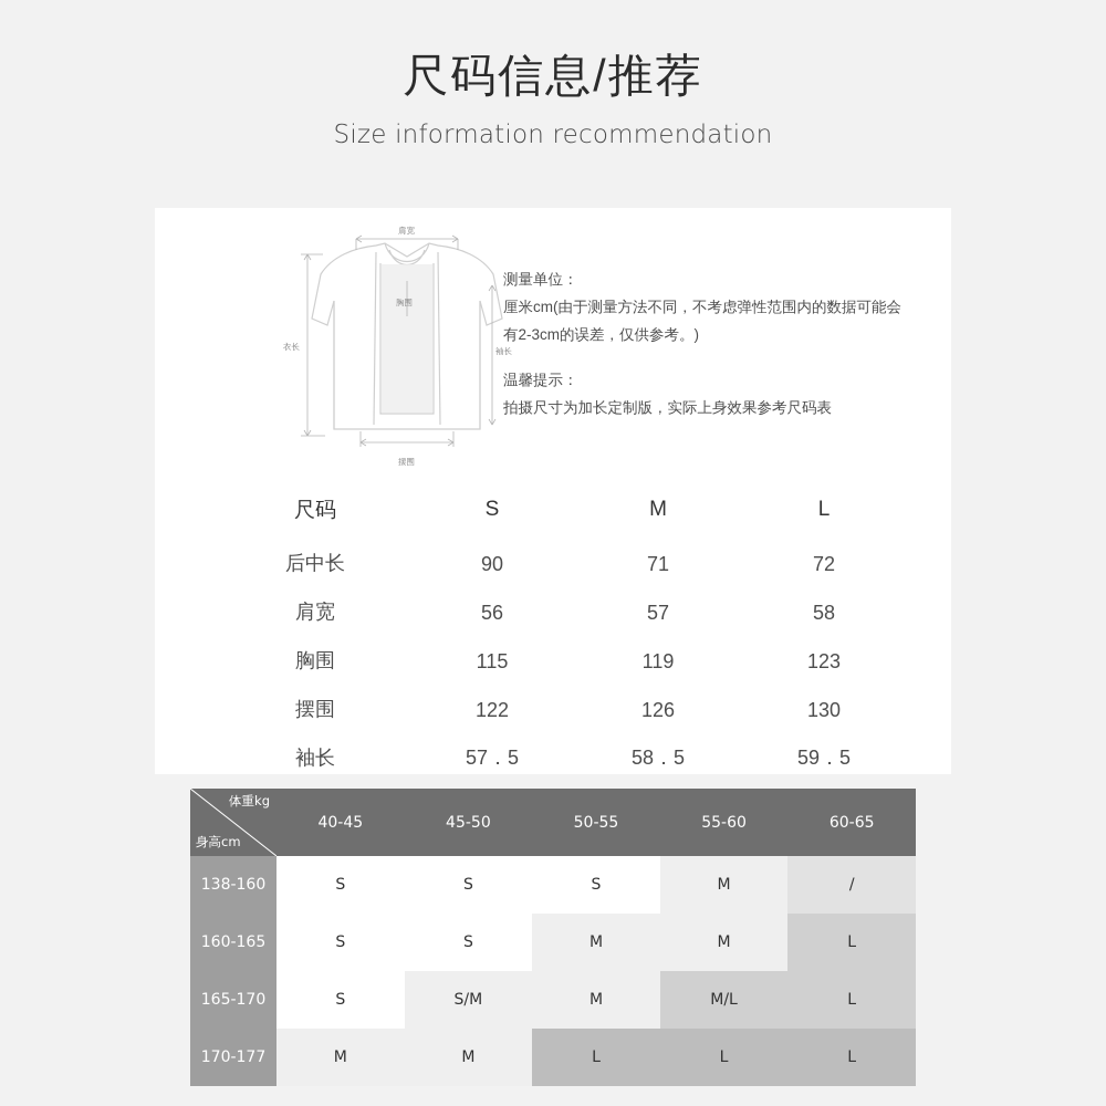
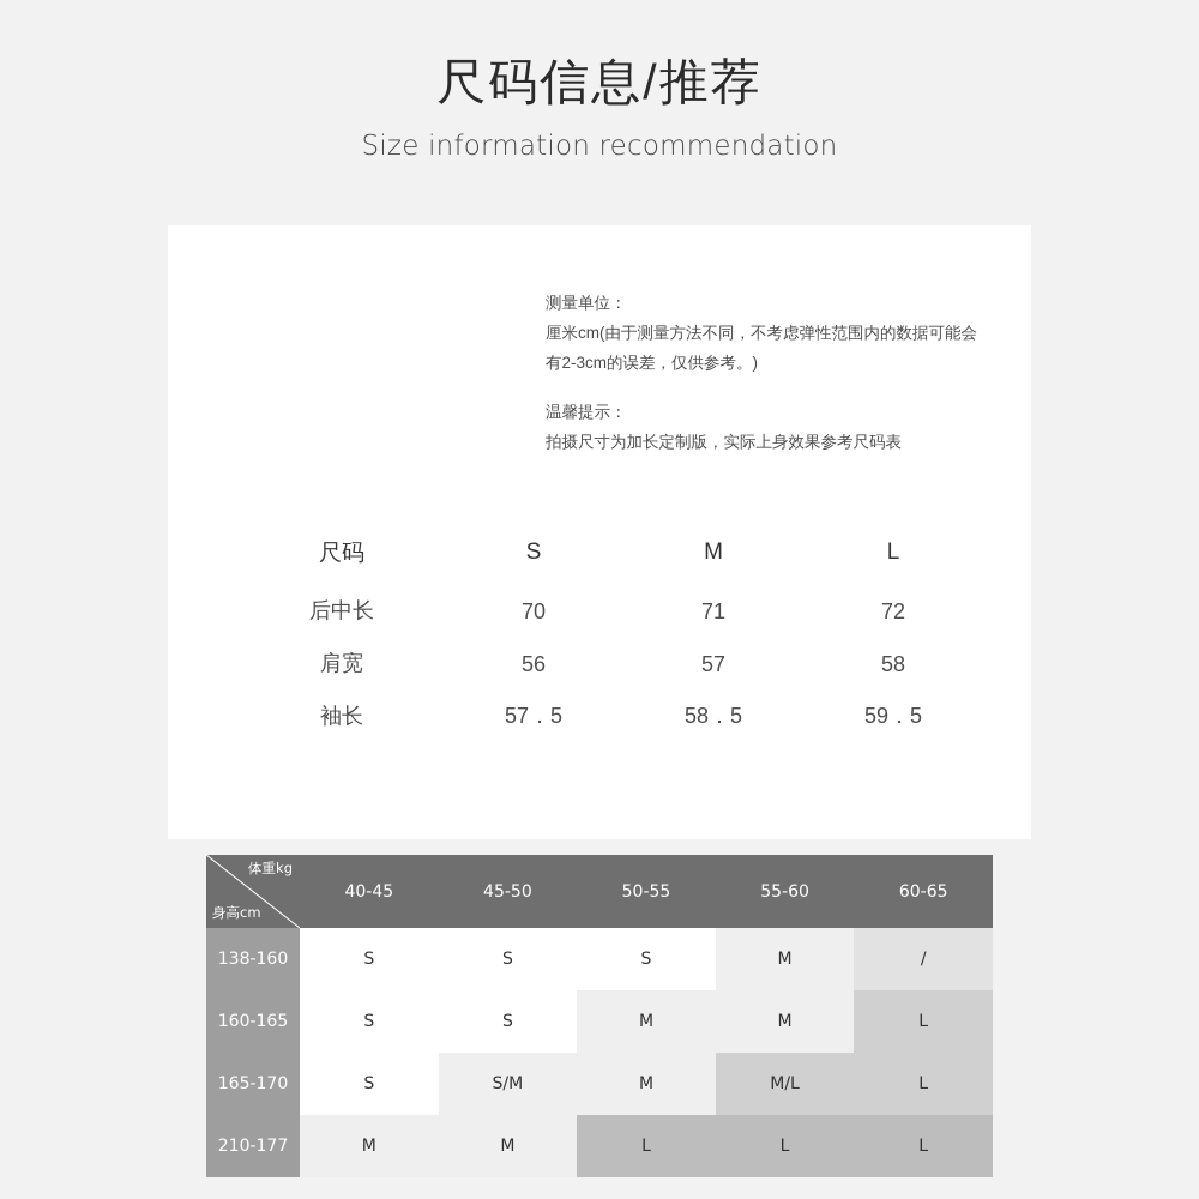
  尺码信息/推荐
  Size information recommendation
- 肩宽
- 胸围
- 衣长
- 袖长
- 摆围
  测量单位：
  厘米cm(由于测量方法不同，不考虑弹性范围内的数据可能会有2-3cm的误差，仅供参考。)
  温馨提示：
  拍摄尺寸为加长定制版，实际上身效果参考尺码表
  尺码	S	M	L
- 后中长	90	71	72
+ 后中长	70	71	72
  肩宽	56	57	58
- 胸围	115	119	123
- 摆围	122	126	130
  袖长	57．5	58．5	59．5
  体重kg 身高cm	40-45	45-50	50-55	55-60	60-65
  138-160	S	S	S	M	/
  160-165	S	S	M	M	L
  165-170	S	S/M	M	M/L	L
- 170-177	M	M	L	L	L
+ 210-177	M	M	L	L	L
